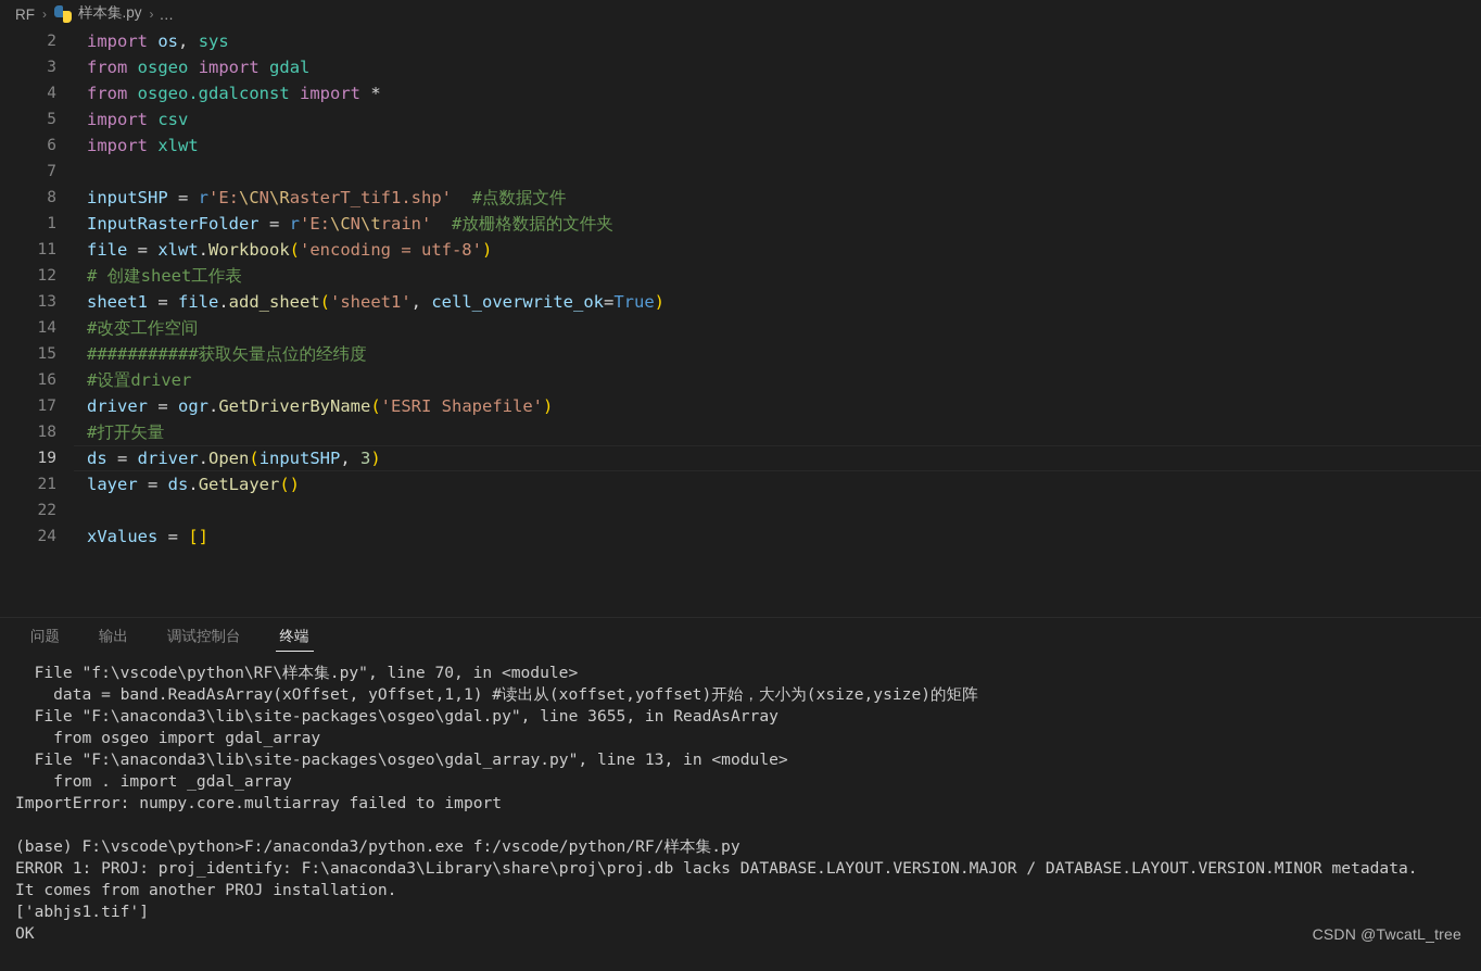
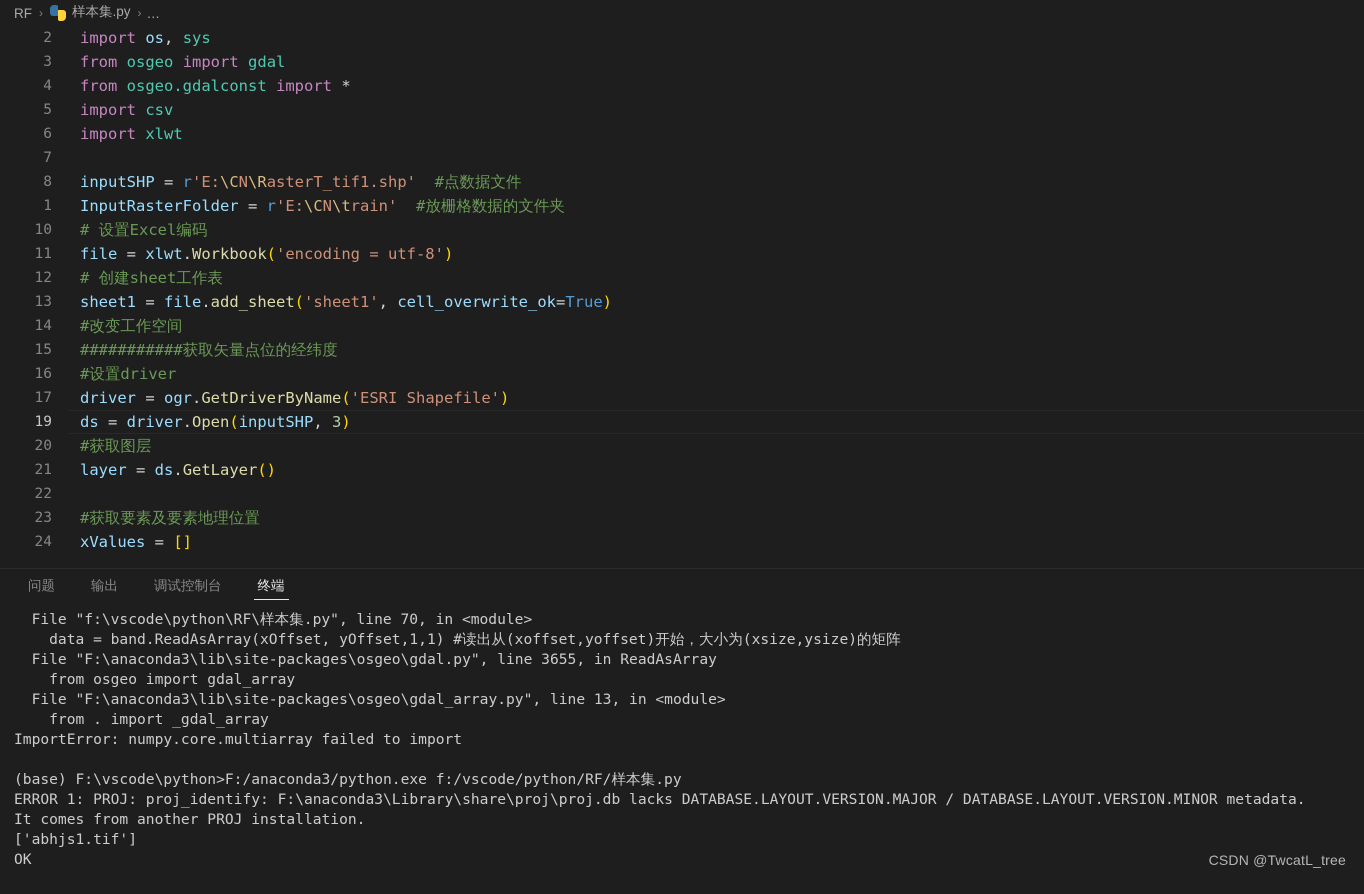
  RF
  ›
  样本集.py
  ›
  …
  2
  import os, sys
  3
  from osgeo import gdal
  4
  from osgeo.gdalconst import *
  5
  import csv
  6
  import xlwt
  7
  8
  inputSHP = r'E:\CN\RasterT_tif1.shp' #点数据文件
  1
  InputRasterFolder = r'E:\CN\train' #放栅格数据的文件夹
+ 10
+ # 设置Excel编码
  11
  file = xlwt.Workbook('encoding = utf-8')
  12
  # 创建sheet工作表
  13
  sheet1 = file.add_sheet('sheet1', cell_overwrite_ok=True)
  14
  #改变工作空间
  15
  ###########获取矢量点位的经纬度
  16
  #设置driver
  17
  driver = ogr.GetDriverByName('ESRI Shapefile')
- 18
- #打开矢量
  19
  ds = driver.Open(inputSHP, 3)
+ 20
+ #获取图层
  21
  layer = ds.GetLayer()
  22
+ 23
+ #获取要素及要素地理位置
  24
  xValues = []
  问题
  输出
  调试控制台
  终端
  File "f:\vscode\python\RF\样本集.py", line 70, in <module>
  data = band.ReadAsArray(xOffset, yOffset,1,1) #读出从(xoffset,yoffset)开始，大小为(xsize,ysize)的矩阵
  File "F:\anaconda3\lib\site-packages\osgeo\gdal.py", line 3655, in ReadAsArray
  from osgeo import gdal_array
  File "F:\anaconda3\lib\site-packages\osgeo\gdal_array.py", line 13, in <module>
  from . import _gdal_array
  ImportError: numpy.core.multiarray failed to import
  (base) F:\vscode\python>F:/anaconda3/python.exe f:/vscode/python/RF/样本集.py
  ERROR 1: PROJ: proj_identify: F:\anaconda3\Library\share\proj\proj.db lacks DATABASE.LAYOUT.VERSION.MAJOR / DATABASE.LAYOUT.VERSION.MINOR metadata.
  It comes from another PROJ installation.
  ['abhjs1.tif']
  OK
  CSDN @TwcatL_tree
